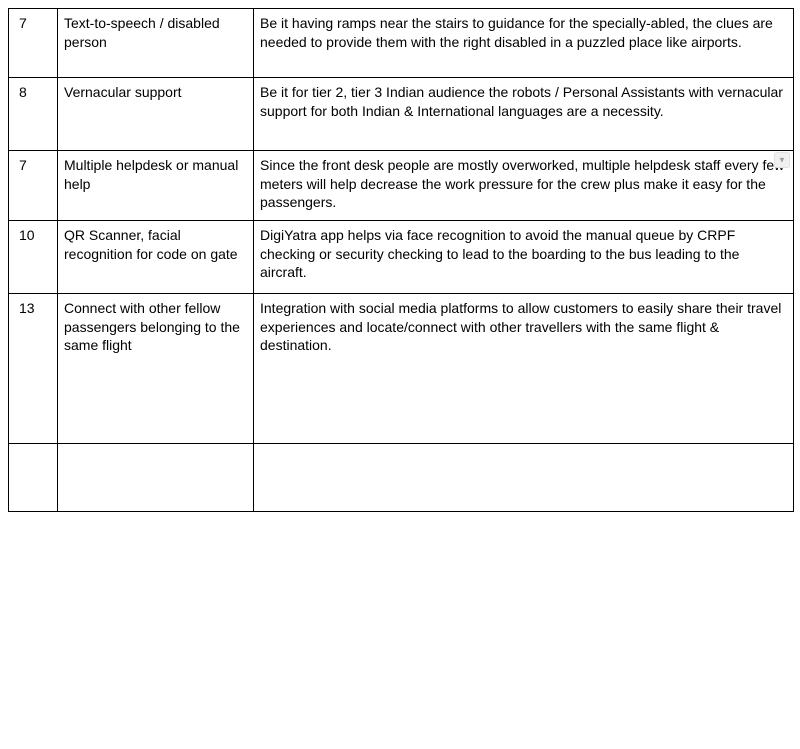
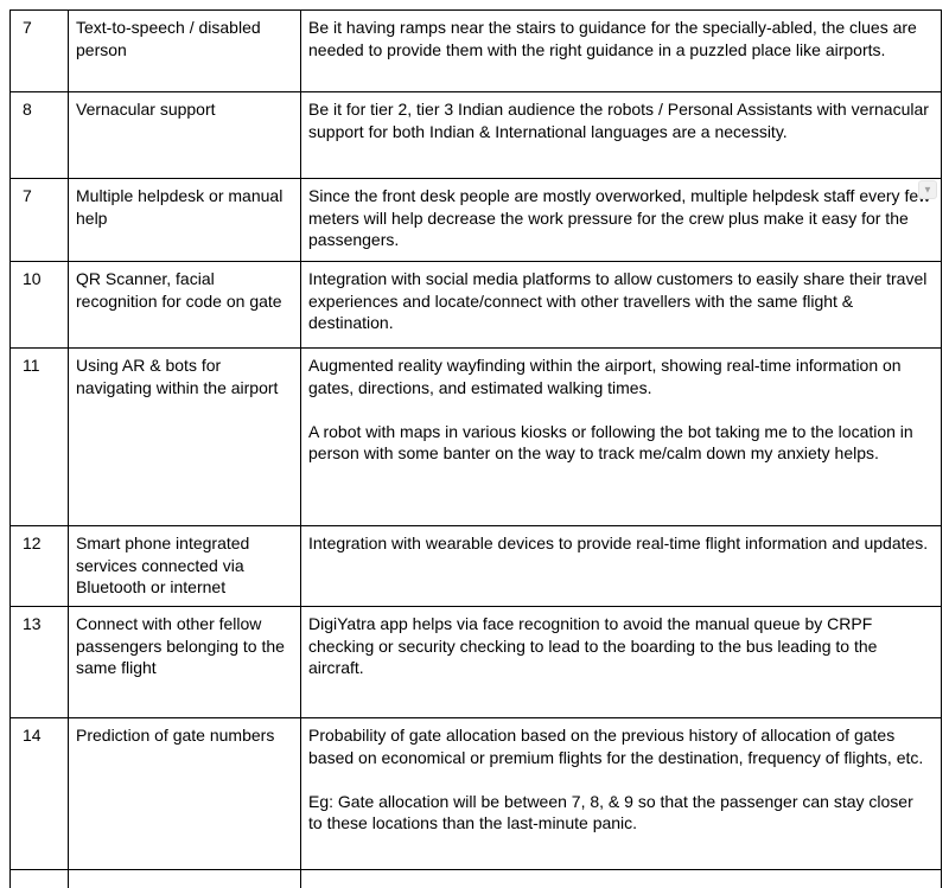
- 7	Text-to-speech / disabled person	Be it having ramps near the stairs to guidance for the specially-abled, the clues are needed to provide them with the right disabled in a puzzled place like airports.
+ 7	Text-to-speech / disabled person	Be it having ramps near the stairs to guidance for the specially-abled, the clues are needed to provide them with the right guidance in a puzzled place like airports.
  8	Vernacular support	Be it for tier 2, tier 3 Indian audience the robots / Personal Assistants with vernacular support for both Indian & International languages are a necessity.
  7	Multiple helpdesk or manual help	Since the front desk people are mostly overworked, multiple helpdesk staff every fe meters will help decrease the work pressure for the crew plus make it easy for the passengers.
- 10	QR Scanner, facial recognition for code on gate	DigiYatra app helps via face recognition to avoid the manual queue by CRPF checking or security checking to lead to the boarding to the bus leading to the aircraft.
+ 10	QR Scanner, facial recognition for code on gate	Integration with social media platforms to allow customers to easily share their travel experiences and locate/connect with other travellers with the same flight & destination.
+ 11	Using AR & bots for navigating within the airport	Augmented reality wayfinding within the airport, showing real-time information on gates, directions, and estimated walking times.A robot with maps in various kiosks or following the bot taking me to the location in person with some banter on the way to track me/calm down my anxiety helps.
+ 12	Smart phone integrated services connected via Bluetooth or internet	Integration with wearable devices to provide real-time flight information and updates.
- 13	Connect with other fellow passengers belonging to the same flight	Integration with social media platforms to allow customers to easily share their travel experiences and locate/connect with other travellers with the same flight & destination.
+ 13	Connect with other fellow passengers belonging to the same flight	DigiYatra app helps via face recognition to avoid the manual queue by CRPF checking or security checking to lead to the boarding to the bus leading to the aircraft.
+ 14	Prediction of gate numbers	Probability of gate allocation based on the previous history of allocation of gates based on economical or premium flights for the destination, frequency of flights, etc.Eg: Gate allocation will be between 7, 8, & 9 so that the passenger can stay closer to these locations than the last-minute panic.
  ▼
